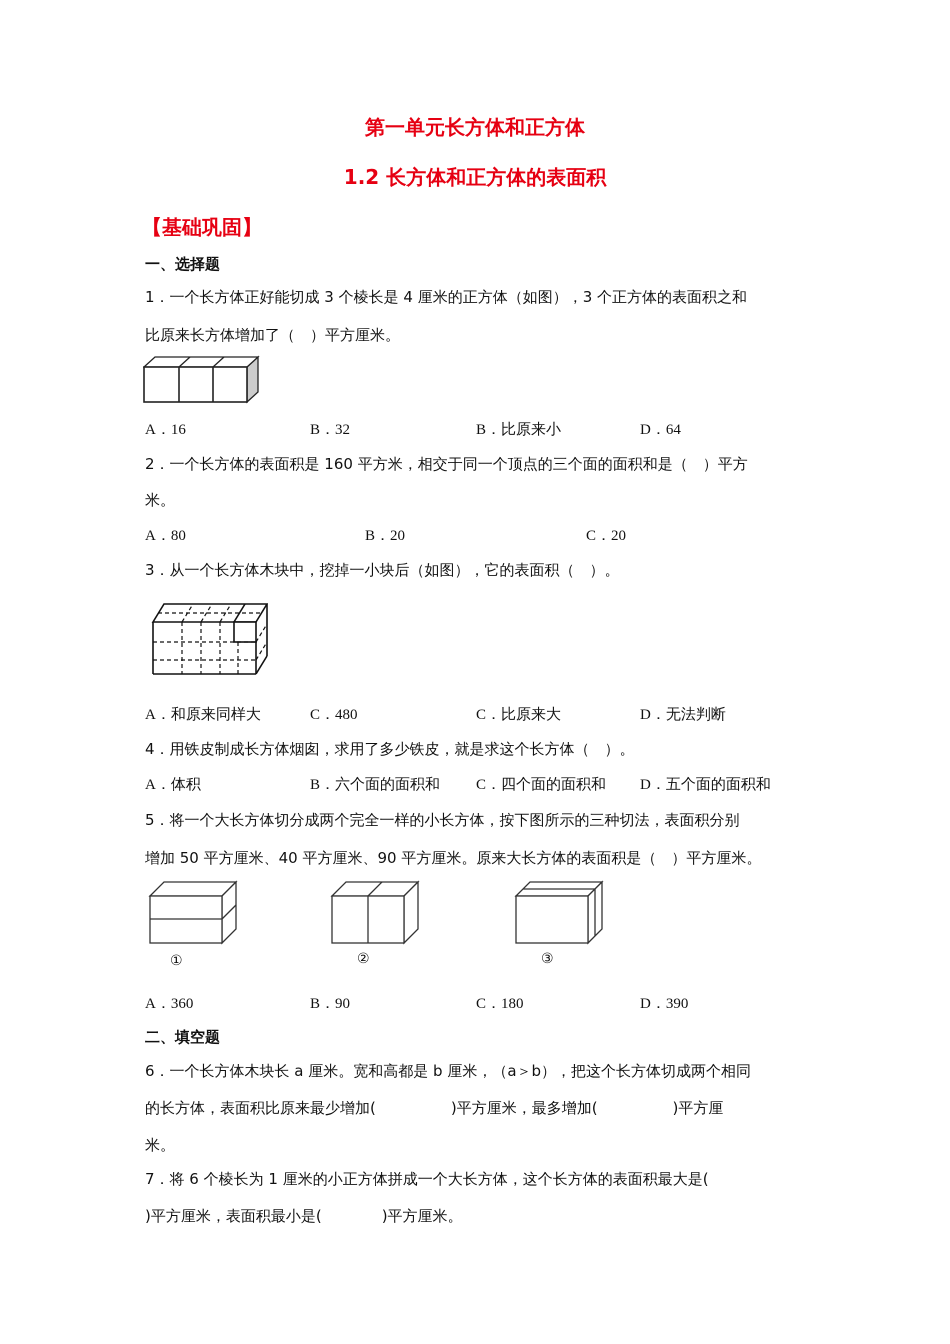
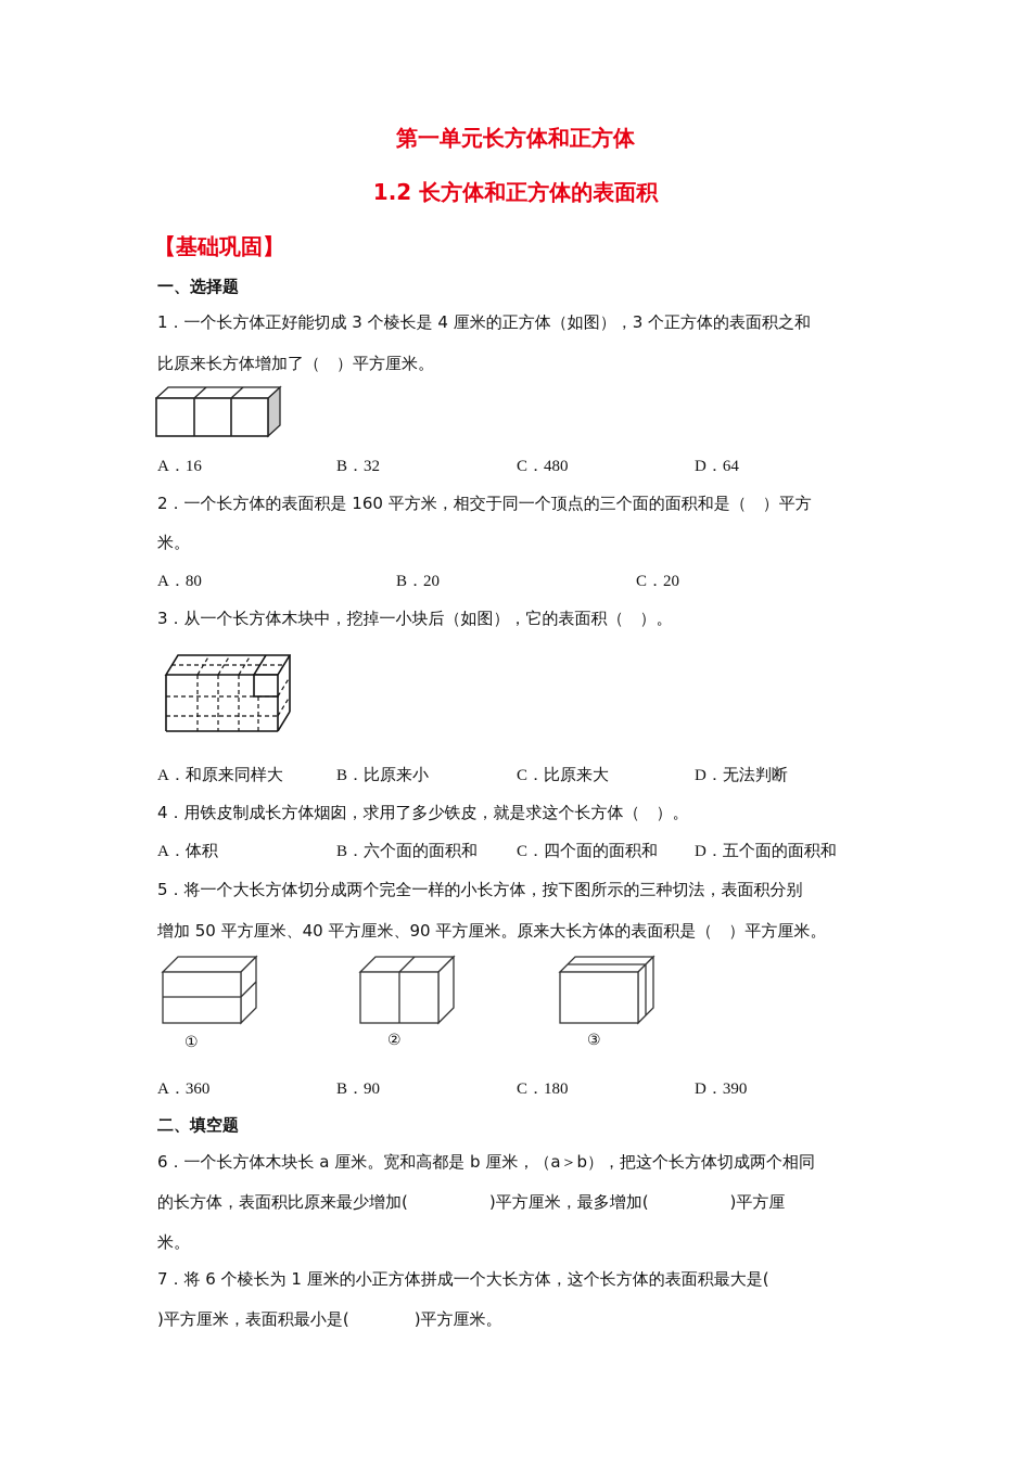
  第一单元长方体和正方体
  1.2 长方体和正方体的表面积
  【基础巩固】
  一、选择题
  1．一个长方体正好能切成 3 个棱长是 4 厘米的正方体（如图），3 个正方体的表面积之和
  比原来长方体增加了（ ）平方厘米。
  A．16
  B．32
- B．比原来小
+ C．480
  D．64
  2．一个长方体的表面积是 160 平方米，相交于同一个顶点的三个面的面积和是（ ）平方
  米。
  A．80
  B．20
  C．20
  3．从一个长方体木块中，挖掉一小块后（如图），它的表面积（ ）。
  A．和原来同样大
- C．480
+ B．比原来小
  C．比原来大
  D．无法判断
  4．用铁皮制成长方体烟囱，求用了多少铁皮，就是求这个长方体（ ）。
  A．体积
  B．六个面的面积和
  C．四个面的面积和
  D．五个面的面积和
  5．将一个大长方体切分成两个完全一样的小长方体，按下图所示的三种切法，表面积分别
  增加 50 平方厘米、40 平方厘米、90 平方厘米。原来大长方体的表面积是（ ）平方厘米。
  ①
  ②
  ③
  A．360
  B．90
  C．180
  D．390
  二、填空题
  6．一个长方体木块长 a 厘米。宽和高都是 b 厘米，（a＞b），把这个长方体切成两个相同
  的长方体，表面积比原来最少增加( )平方厘米，最多增加( )平方厘
  米。
  7．将 6 个棱长为 1 厘米的小正方体拼成一个大长方体，这个长方体的表面积最大是(
  )平方厘米，表面积最小是( )平方厘米。
